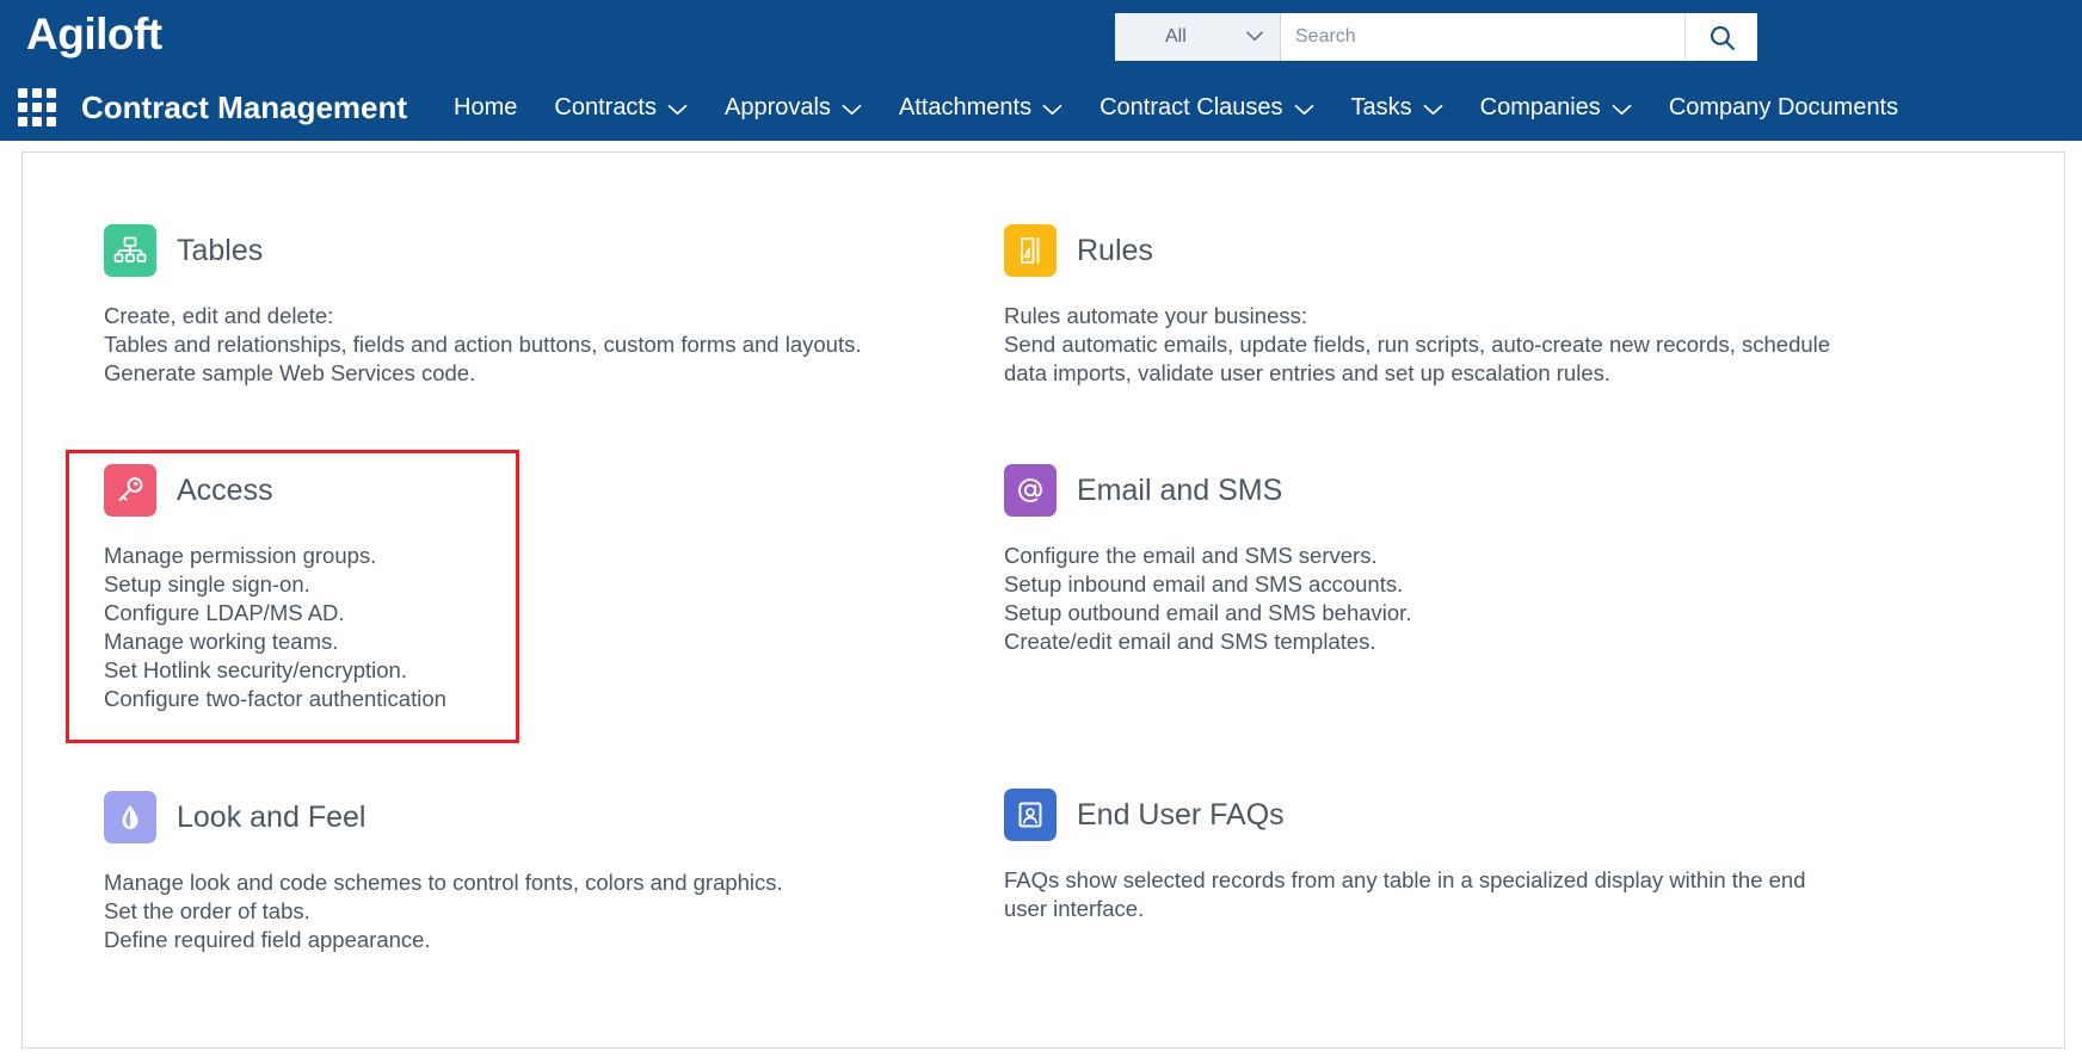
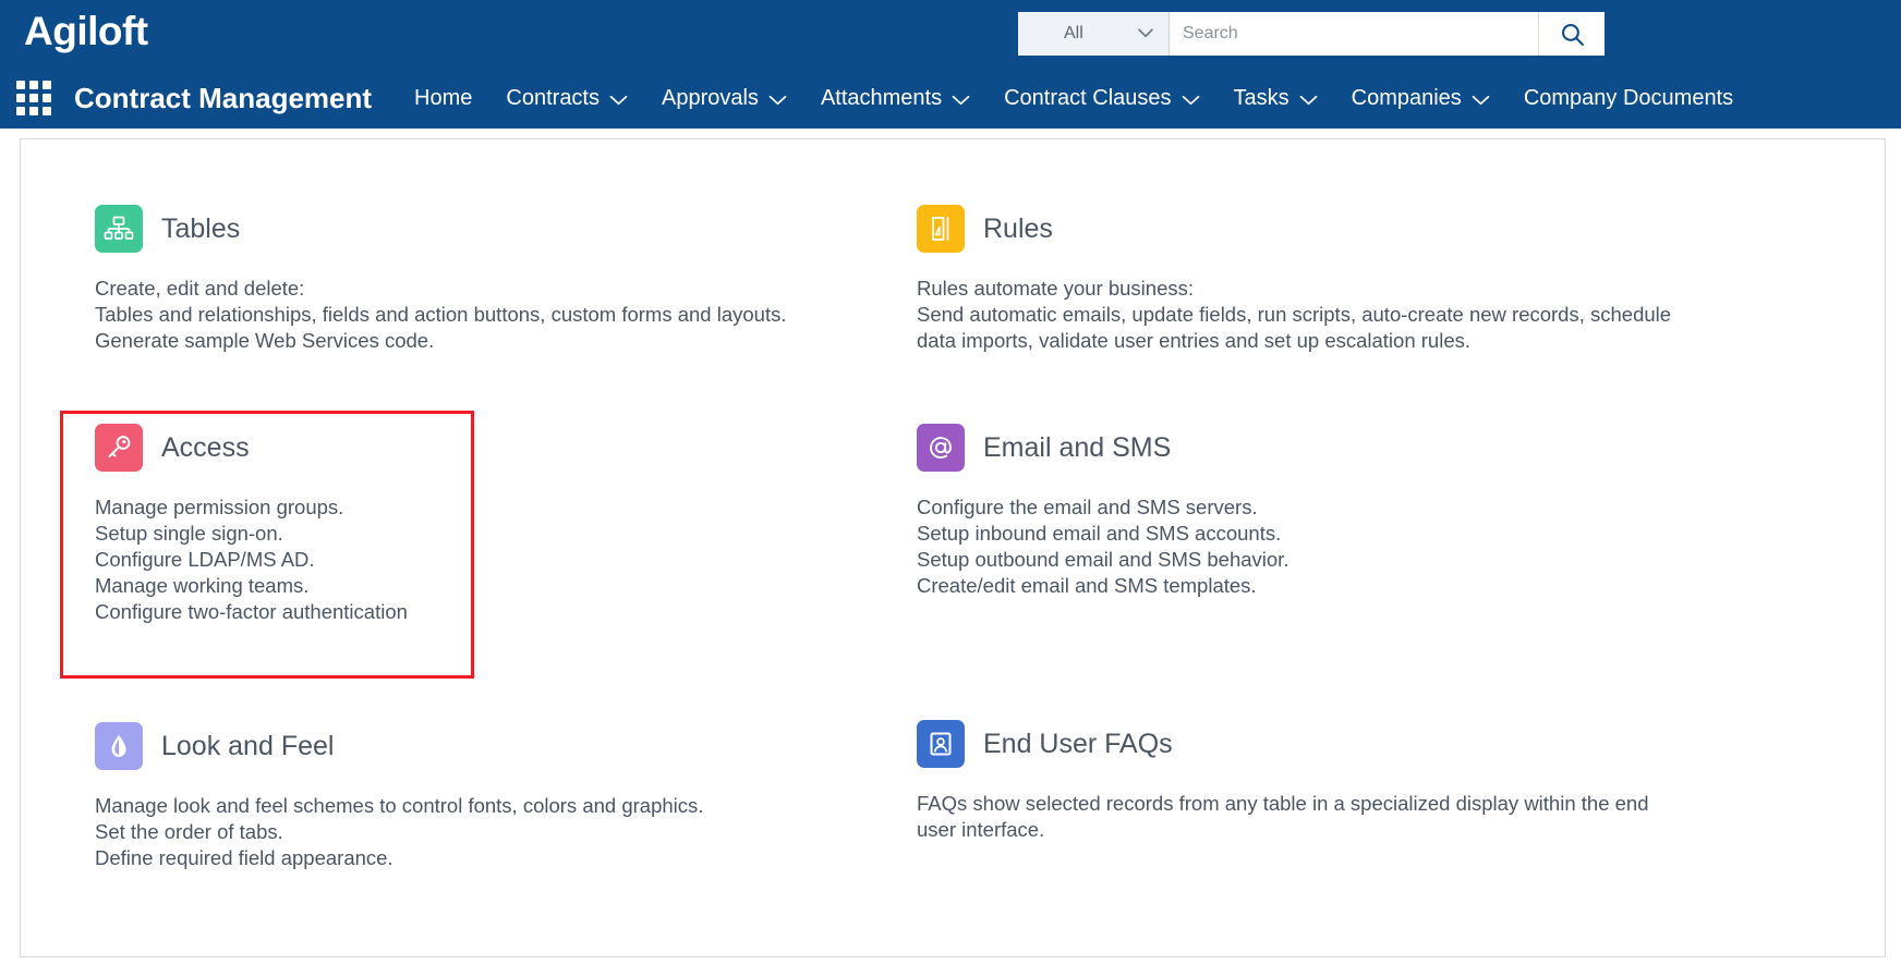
  Agiloft
  All
  Search
  Contract Management
  Home
  Contracts
  Approvals
  Attachments
  Contract Clauses
  Tasks
  Companies
  Company Documents
  Tables
  Create, edit and delete:
  Tables and relationships, fields and action buttons, custom forms and layouts.
  Generate sample Web Services code.
  Rules
  Rules automate your business:
  Send automatic emails, update fields, run scripts, auto-create new records, schedule
  data imports, validate user entries and set up escalation rules.
  Access
  Manage permission groups.
  Setup single sign-on.
  Configure LDAP/MS AD.
  Manage working teams.
- Set Hotlink security/encryption.
  Configure two-factor authentication
  Email and SMS
  Configure the email and SMS servers.
  Setup inbound email and SMS accounts.
  Setup outbound email and SMS behavior.
  Create/edit email and SMS templates.
  Look and Feel
- Manage look and code schemes to control fonts, colors and graphics.
+ Manage look and feel schemes to control fonts, colors and graphics.
  Set the order of tabs.
  Define required field appearance.
  End User FAQs
  FAQs show selected records from any table in a specialized display within the end
  user interface.
